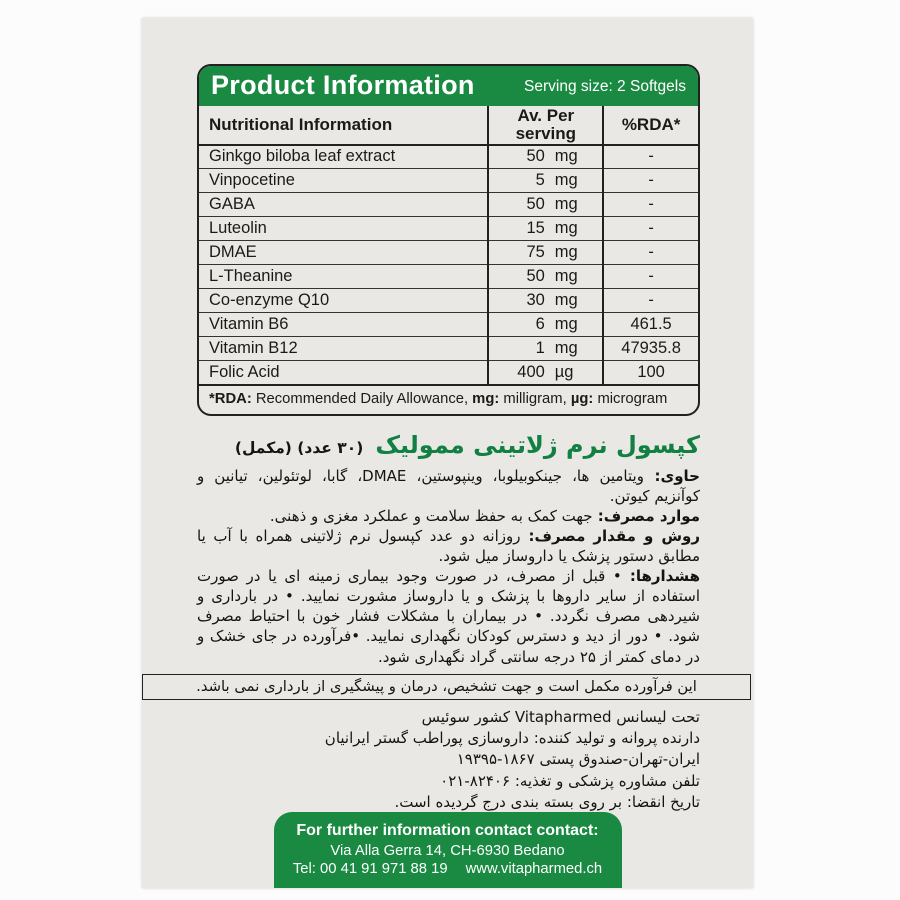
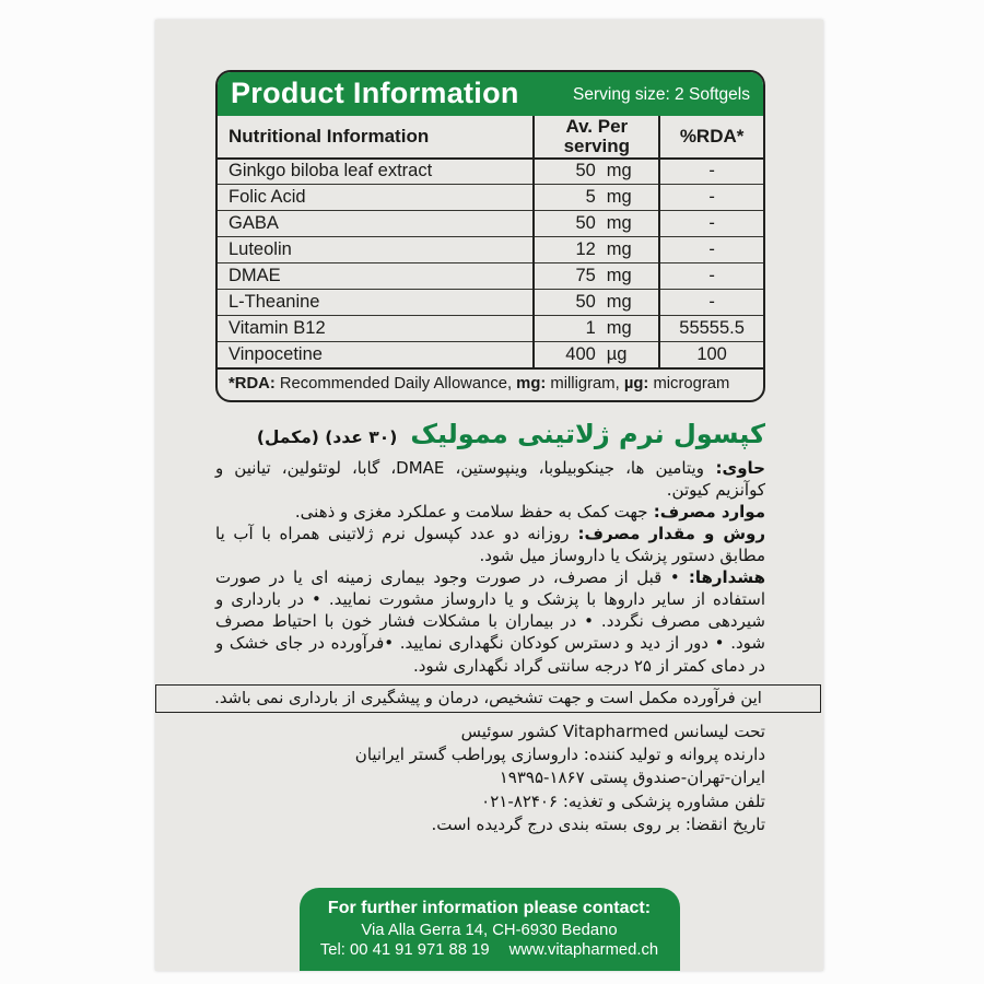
  Product Information
  Serving size: 2 Softgels
  Nutritional Information	Av. Per serving	%RDA*
  Ginkgo biloba leaf extract	50 mg	-
- Vinpocetine	5 mg	-
+ Folic Acid	5 mg	-
  GABA	50 mg	-
- Luteolin	15 mg	-
+ Luteolin	12 mg	-
  DMAE	75 mg	-
  L-Theanine	50 mg	-
- Co-enzyme Q10	30 mg	-
- Vitamin B6	6 mg	461.5
- Vitamin B12	1 mg	47935.8
+ Vitamin B12	1 mg	55555.5
- Folic Acid	400 µg	100
+ Vinpocetine	400 µg	100
  *RDA: Recommended Daily Allowance, mg: milligram, µg: microgram
  کپسول نرم ژلاتینی ممولیک (۳۰ عدد) (مکمل)
  حاوی: ویتامین ها، جینکوبیلوبا، وینپوستین، DMAE، گابا، لوتئولین، تیانین و کوآنزیم کیوتن.
  موارد مصرف: جهت کمک به حفظ سلامت و عملکرد مغزی و ذهنی.
  روش و مقدار مصرف: روزانه دو عدد کپسول نرم ژلاتینی همراه با آب یا مطابق دستور پزشک یا داروساز میل شود.
  هشدارها: • قبل از مصرف، در صورت وجود بیماری زمینه ای یا در صورت استفاده از سایر داروها با پزشک و یا داروساز مشورت نمایید. • در بارداری و شیردهی مصرف نگردد. • در بیماران با مشکلات فشار خون با احتیاط مصرف شود. • دور از دید و دسترس کودکان نگهداری نمایید. •فرآورده در جای خشک و در دمای کمتر از ۲۵ درجه سانتی گراد نگهداری شود.
  این فرآورده مکمل است و جهت تشخیص، درمان و پیشگیری از بارداری نمی باشد.
  تحت لیسانس Vitapharmed کشور سوئیس
  دارنده پروانه و تولید کننده: داروسازی پوراطب گستر ایرانیان
  ایران-تهران-صندوق پستی ۱۸۶۷-۱۹۳۹۵
  تلفن مشاوره پزشکی و تغذیه: ۸۲۴۰۶-۰۲۱
  تاریخ انقضا: بر روی بسته بندی درج گردیده است.
- For further information contact contact:
+ For further information please contact:
  Via Alla Gerra 14, CH-6930 Bedano
  Tel: 00 41 91 971 88 19 www.vitapharmed.ch
